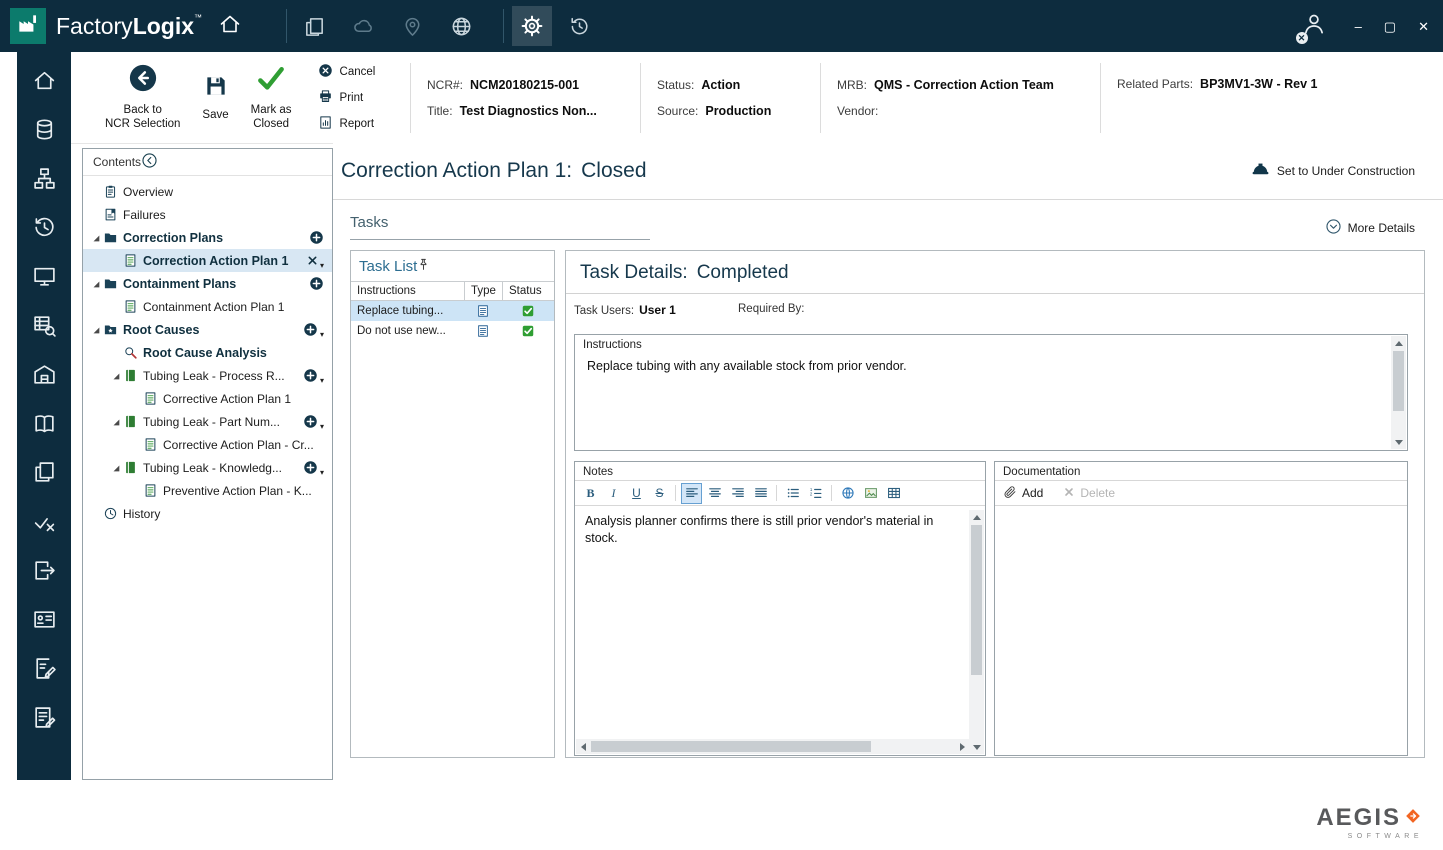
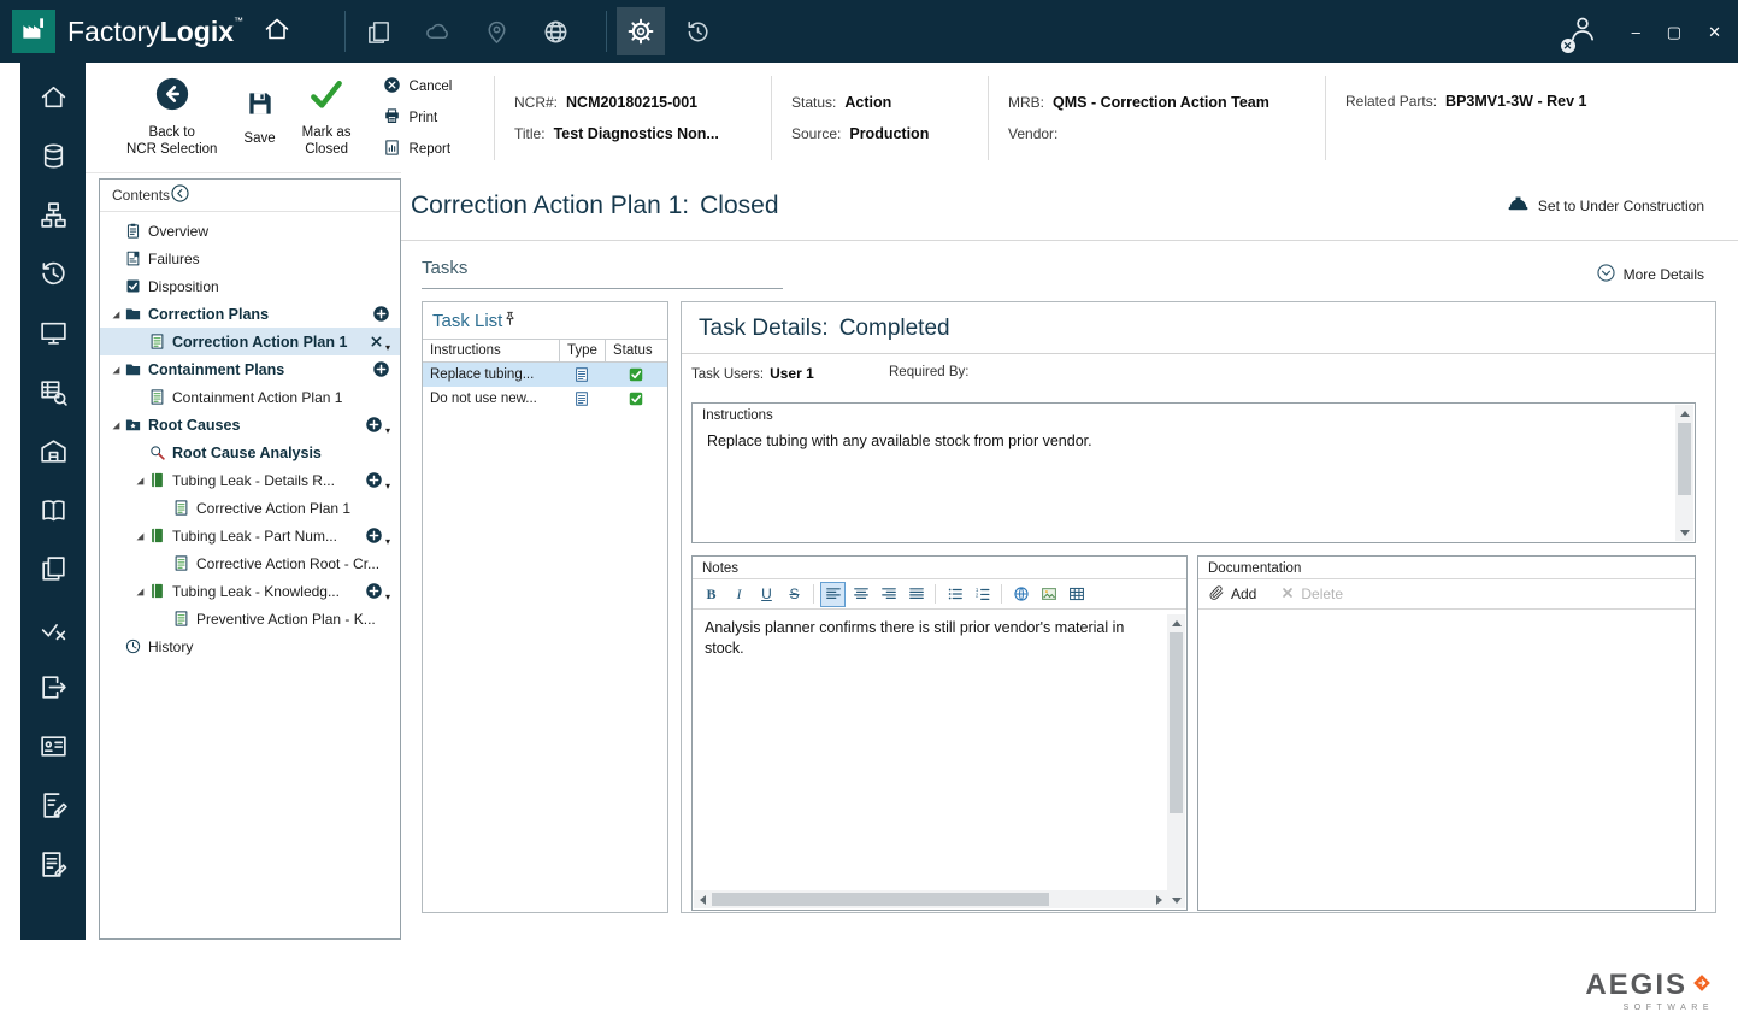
  FactoryLogix™
  ✕
  –
  ▢
  ✕
  Back to
  NCR Selection
  Save
  Mark as
  Closed
  Cancel
  Print
  Report
  NCR#: NCM20180215-001
  Title: Test Diagnostics Non...
  Status: Action
  Source: Production
  MRB: QMS - Correction Action Team
  Vendor:
  Related Parts: BP3MV1-3W - Rev 1
  Contents
  Overview
  Failures
+ Disposition
  Correction Plans
  Correction Action Plan 1
  ▾
  Containment Plans
  Containment Action Plan 1
  Root Causes
  ▾
  Root Cause Analysis
- Tubing Leak - Process R...
+ Tubing Leak - Details R...
  ▾
  Corrective Action Plan 1
  Tubing Leak - Part Num...
  ▾
- Corrective Action Plan - Cr...
+ Corrective Action Root - Cr...
  Tubing Leak - Knowledg...
  ▾
  Preventive Action Plan - K...
  History
  Correction Action Plan 1: Closed
  Set to Under Construction
  Tasks
  More Details
  Task List
  Instructions
  Type
  Status
  Replace tubing...
  Do not use new...
  Task Details: Completed
  Task Users: User 1
  Required By:
  Instructions
  Replace tubing with any available stock from prior vendor.
  Notes
  B
  I
  U
  S
  Analysis planner confirms there is still prior vendor's material in stock.
  Documentation
  Add
  Delete
  AEGIS
